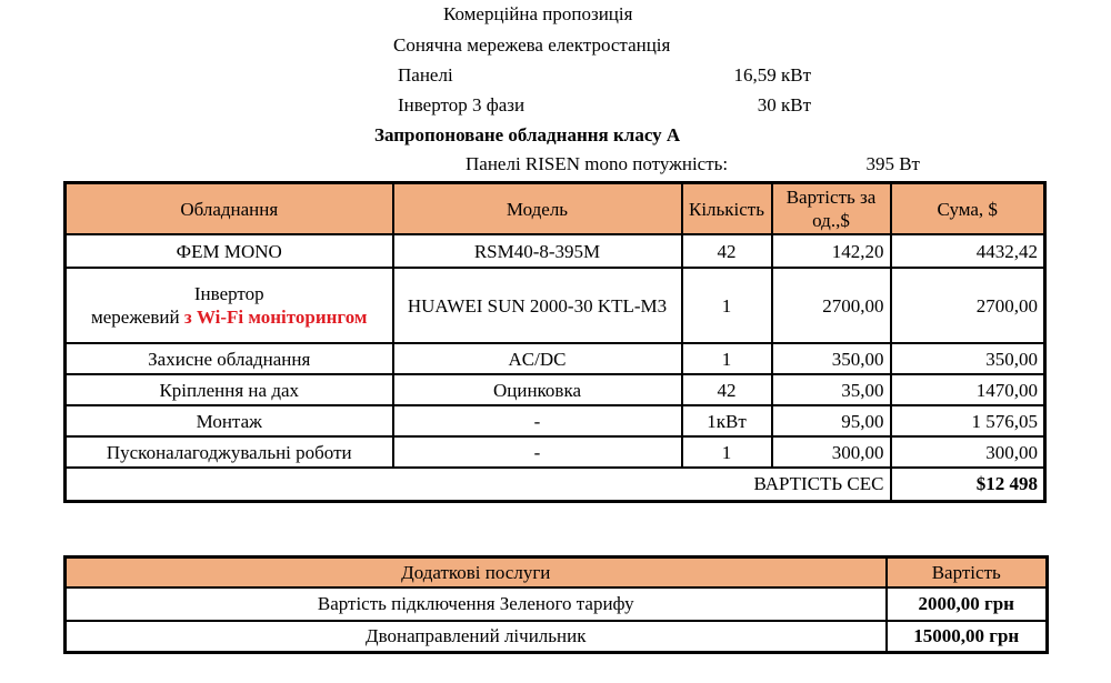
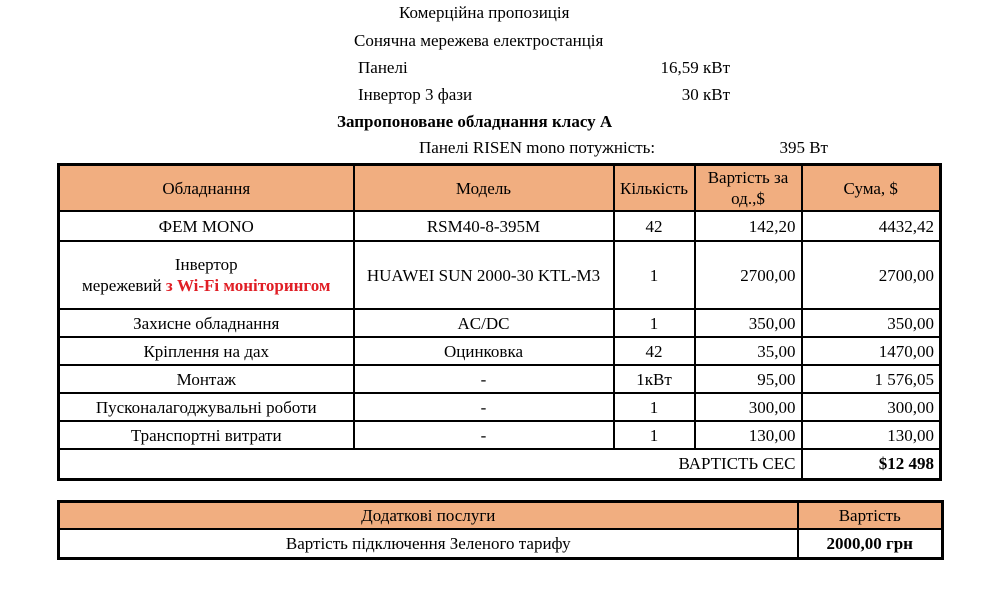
  Комерційна пропозиція
  Сонячна мережева електростанція
  Панелі
  16,59 кВт
  Інвертор 3 фази
  30 кВт
  Запропоноване обладнання класу А
  Панелі RISEN mono потужність:
  395 Вт
  Обладнання	Модель	Кількість	Вартість за од.,$	Сума, $
  ФЕМ MONO	RSM40-8-395M	42	142,20	4432,42
  Інвертор мережевий з Wi-Fi моніторингом	HUAWEI SUN 2000-30 KTL-M3	1	2700,00	2700,00
  Захисне обладнання	AC/DC	1	350,00	350,00
  Кріплення на дах	Оцинковка	42	35,00	1470,00
  Монтаж	-	1кВт	95,00	1 576,05
  Пусконалагоджувальні роботи	-	1	300,00	300,00
+ Транспортні витрати	-	1	130,00	130,00
  ВАРТІСТЬ СЕС	$12 498
  Додаткові послуги	Вартість
  Вартість підключення Зеленого тарифу	2000,00 грн
- Двонаправлений лічильник	15000,00 грн
